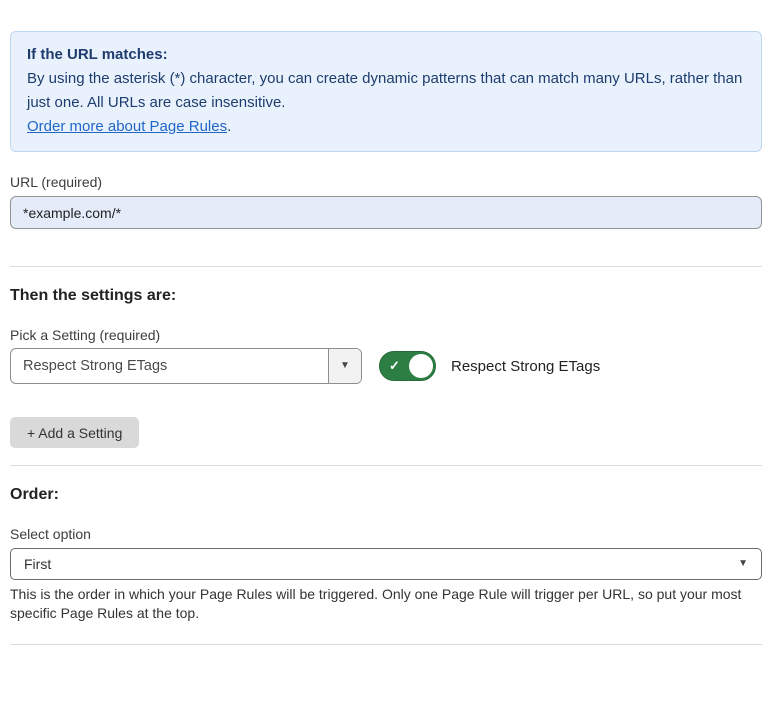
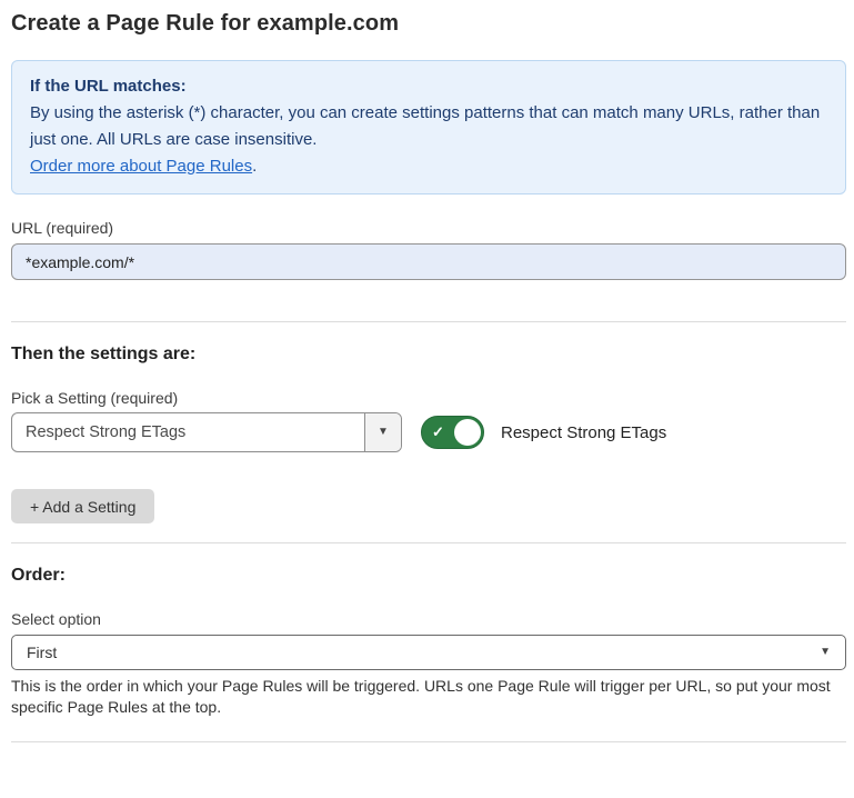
+ Create a Page Rule for example.com
  If the URL matches:
- By using the asterisk (*) character, you can create dynamic patterns that can match many URLs, rather than just one. All URLs are case insensitive.
+ By using the asterisk (*) character, you can create settings patterns that can match many URLs, rather than just one. All URLs are case insensitive.
  Order more about Page Rules.
  URL (required)
  *example.com/*
  Then the settings are:
  Pick a Setting (required)
  Respect Strong ETags
  ▼
  ✓
  Respect Strong ETags
  + Add a Setting
  Order:
  Select option
  First
  ▼
- This is the order in which your Page Rules will be triggered. Only one Page Rule will trigger per URL, so put your most specific Page Rules at the top.
+ This is the order in which your Page Rules will be triggered. URLs one Page Rule will trigger per URL, so put your most specific Page Rules at the top.
